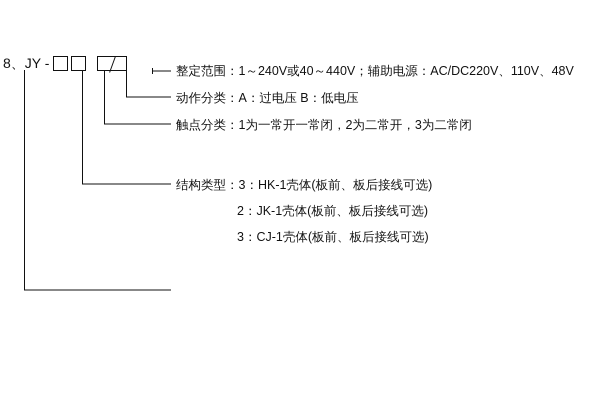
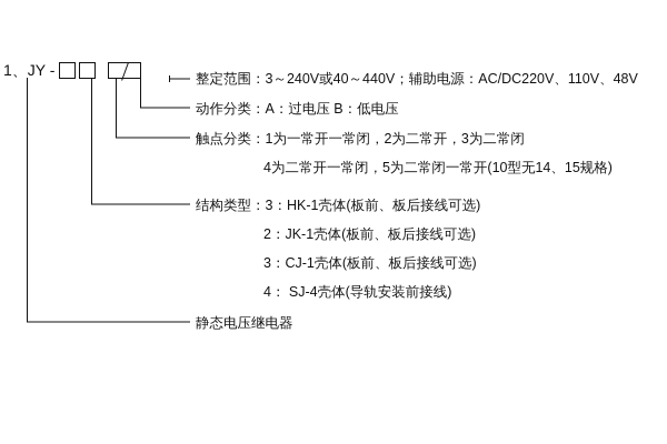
- 8、JY -
+ 1、JY -
- 整定范围：1～240V或40～440V；辅助电源：AC/DC220V、110V、48V
+ 整定范围：3～240V或40～440V；辅助电源：AC/DC220V、110V、48V
  动作分类：A：过电压 B：低电压
  触点分类：1为一常开一常闭，2为二常开，3为二常闭
+ 4为二常开一常闭，5为二常闭一常开(10型无14、15规格)
  结构类型：3：HK-1壳体(板前、板后接线可选)
  2：JK-1壳体(板前、板后接线可选)
  3：CJ-1壳体(板前、板后接线可选)
+ 4： SJ-4壳体(导轨安装前接线)
+ 静态电压继电器
